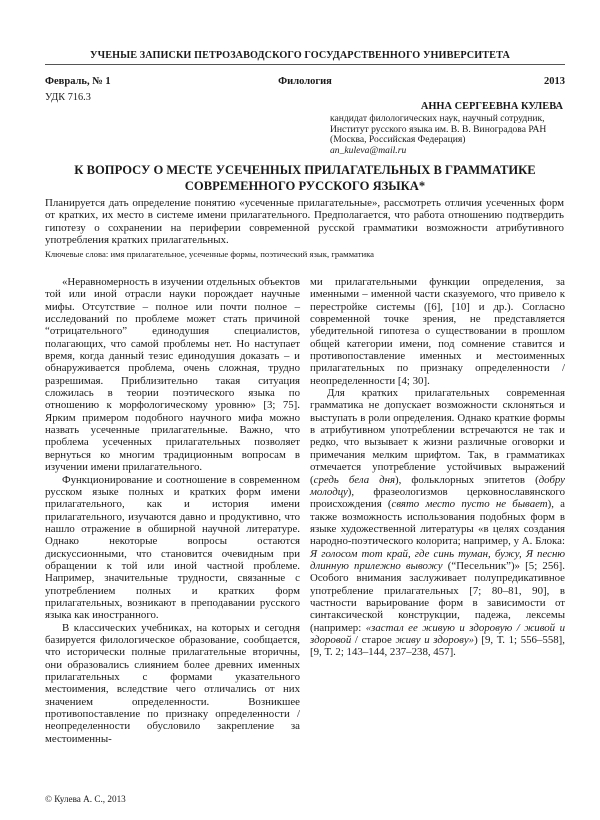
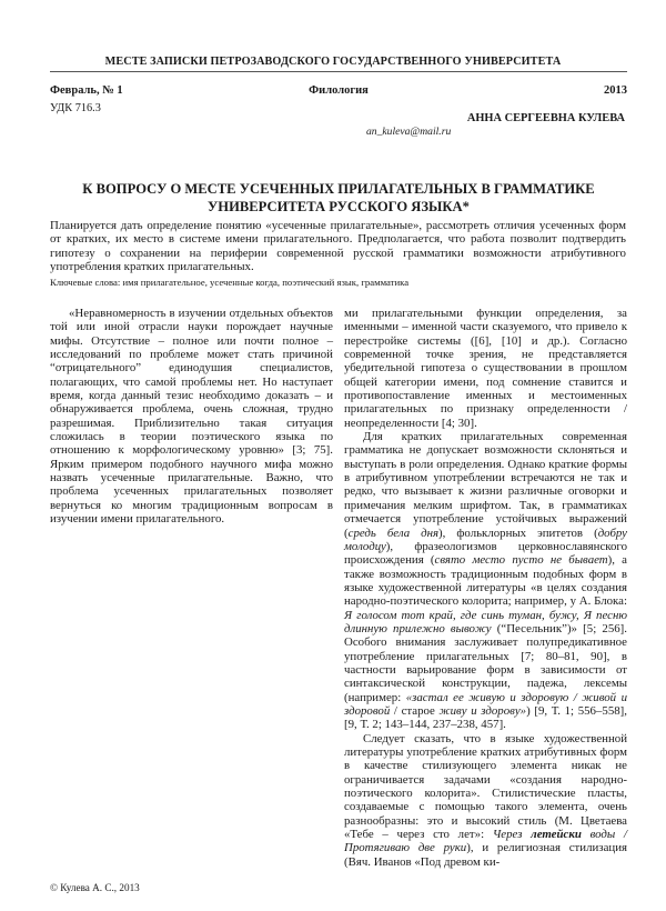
- УЧЕНЫЕ ЗАПИСКИ ПЕТРОЗАВОДСКОГО ГОСУДАРСТВЕННОГО УНИВЕРСИТЕТА
+ МЕСТЕ ЗАПИСКИ ПЕТРОЗАВОДСКОГО ГОСУДАРСТВЕННОГО УНИВЕРСИТЕТА
  Февраль, № 1
  Филология
  2013
  УДК 716.3
  АННА СЕРГЕЕВНА КУЛЕВА
- кандидат филологических наук, научный сотрудник, Институт русского языка им. В. В. Виноградова РАН (Москва, Российская Федерация)
  an_kuleva@mail.ru
- К ВОПРОСУ О МЕСТЕ УСЕЧЕННЫХ ПРИЛАГАТЕЛЬНЫХ В ГРАММАТИКЕ СОВРЕМЕННОГО РУССКОГО ЯЗЫКА*
+ К ВОПРОСУ О МЕСТЕ УСЕЧЕННЫХ ПРИЛАГАТЕЛЬНЫХ В ГРАММАТИКЕ УНИВЕРСИТЕТА РУССКОГО ЯЗЫКА*
- Планируется дать определение понятию «усеченные прилагательные», рассмотреть отличия усеченных форм от кратких, их место в системе имени прилагательного. Предполагается, что работа отношению подтвердить гипотезу о сохранении на периферии современной русской грамматики возможности атрибутивного употребления кратких прилагательных.
+ Планируется дать определение понятию «усеченные прилагательные», рассмотреть отличия усеченных форм от кратких, их место в системе имени прилагательного. Предполагается, что работа позволит подтвердить гипотезу о сохранении на периферии современной русской грамматики возможности атрибутивного употребления кратких прилагательных.
- Ключевые слова: имя прилагательное, усеченные формы, поэтический язык, грамматика
+ Ключевые слова: имя прилагательное, усеченные когда, поэтический язык, грамматика
- «Неравномерность в изучении отдельных объектов той или иной отрасли науки порождает научные мифы. Отсутствие – полное или почти полное – исследований по проблеме может стать причиной “отрицательного” единодушия специалистов, полагающих, что самой проблемы нет. Но наступает время, когда данный тезис единодушия доказать – и обнаруживается проблема, очень сложная, трудно разрешимая. Приблизительно такая ситуация сложилась в теории поэтического языка по отношению к морфологическому уровню» [3; 75]. Ярким примером подобного научного мифа можно назвать усеченные прилагательные. Важно, что проблема усеченных прилагательных позволяет вернуться ко многим традиционным вопросам в изучении имени прилагательного.
+ «Неравномерность в изучении отдельных объектов той или иной отрасли науки порождает научные мифы. Отсутствие – полное или почти полное – исследований по проблеме может стать причиной “отрицательного” единодушия специалистов, полагающих, что самой проблемы нет. Но наступает время, когда данный тезис необходимо доказать – и обнаруживается проблема, очень сложная, трудно разрешимая. Приблизительно такая ситуация сложилась в теории поэтического языка по отношению к морфологическому уровню» [3; 75]. Ярким примером подобного научного мифа можно назвать усеченные прилагательные. Важно, что проблема усеченных прилагательных позволяет вернуться ко многим традиционным вопросам в изучении имени прилагательного.
- Функционирование и соотношение в современном русском языке полных и кратких форм имени прилагательного, как и история имени прилагательного, изучаются давно и продуктивно, что нашло отражение в обширной научной литературе. Однако некоторые вопросы остаются дискуссионными, что становится очевидным при обращении к той или иной частной проблеме. Например, значительные трудности, связанные с употреблением полных и кратких форм прилагательных, возникают в преподавании русского языка как иностранного.
- В классических учебниках, на которых и сегодня базируется филологическое образование, сообщается, что исторически полные прилагательные вторичны, они образовались слиянием более древних именных прилагательных с формами указательного местоимения, вследствие чего отличались от них значением определенности. Возникшее противопоставление по признаку определенности / неопределенности обусловило закрепление за местоименны-
  ми прилагательными функции определения, за именными – именной части сказуемого, что привело к перестройке системы ([6], [10] и др.). Согласно современной точке зрения, не представляется убедительной гипотеза о существовании в прошлом общей категории имени, под сомнение ставится и противопоставление именных и местоименных прилагательных по признаку определенности / неопределенности [4; 30].
- Для кратких прилагательных современная грамматика не допускает возможности склоняться и выступать в роли определения. Однако краткие формы в атрибутивном употреблении встречаются не так и редко, что вызывает к жизни различные оговорки и примечания мелким шрифтом. Так, в грамматиках отмечается употребление устойчивых выражений (средь бела дня), фольклорных эпитетов (добру молодцу), фразеологизмов церковнославянского происхождения (свято место пусто не бывает), а также возможность использования подобных форм в языке художественной литературы «в целях создания народно-поэтического колорита; например, у А. Блока: Я голосом тот край, где синь туман, бужу, Я песню длинную прилежно вывожу (“Песельник”)» [5; 256]. Особого внимания заслуживает полупредикативное употребление прилагательных [7; 80–81, 90], в частности варьирование форм в зависимости от синтаксической конструкции, падежа, лексемы (например: «застал ее живую и здоровую / живой и здоровой / старое живу и здорову») [9, Т. 1; 556–558], [9, Т. 2; 143–144, 237–238, 457].
+ Для кратких прилагательных современная грамматика не допускает возможности склоняться и выступать в роли определения. Однако краткие формы в атрибутивном употреблении встречаются не так и редко, что вызывает к жизни различные оговорки и примечания мелким шрифтом. Так, в грамматиках отмечается употребление устойчивых выражений (средь бела дня), фольклорных эпитетов (добру молодцу), фразеологизмов церковнославянского происхождения (свято место пусто не бывает), а также возможность традиционным подобных форм в языке художественной литературы «в целях создания народно-поэтического колорита; например, у А. Блока: Я голосом тот край, где синь туман, бужу, Я песню длинную прилежно вывожу (“Песельник”)» [5; 256]. Особого внимания заслуживает полупредикативное употребление прилагательных [7; 80–81, 90], в частности варьирование форм в зависимости от синтаксической конструкции, падежа, лексемы (например: «застал ее живую и здоровую / живой и здоровой / старое живу и здорову») [9, Т. 1; 556–558], [9, Т. 2; 143–144, 237–238, 457].
+ Следует сказать, что в языке художественной литературы употребление кратких атрибутивных форм в качестве стилизующего элемента никак не ограничивается задачами «создания народно-поэтического колорита». Стилистические пласты, создаваемые с помощью такого элемента, очень разнообразны: это и высокий стиль (М. Цветаева «Тебе – через сто лет»: Через летейски воды / Протягиваю две руки), и религиозная стилизация (Вяч. Иванов «Под древом ки-
  © Кулева А. С., 2013
